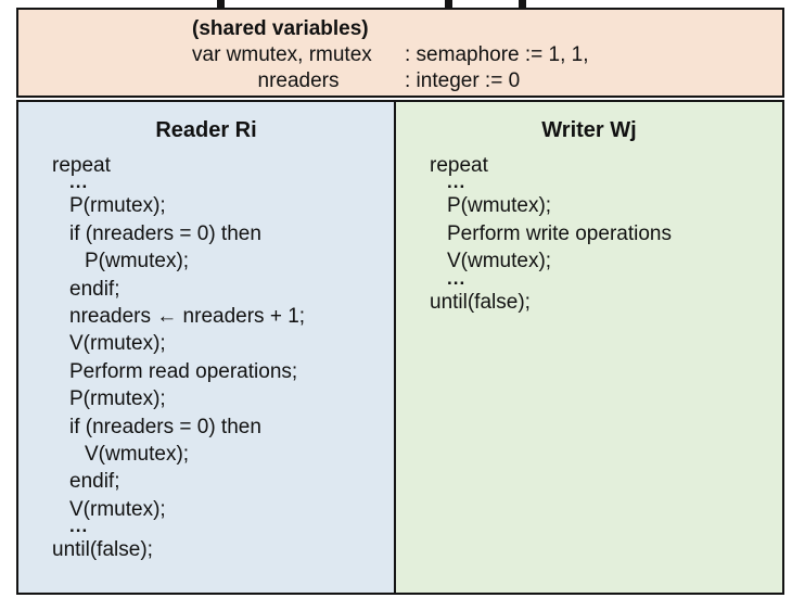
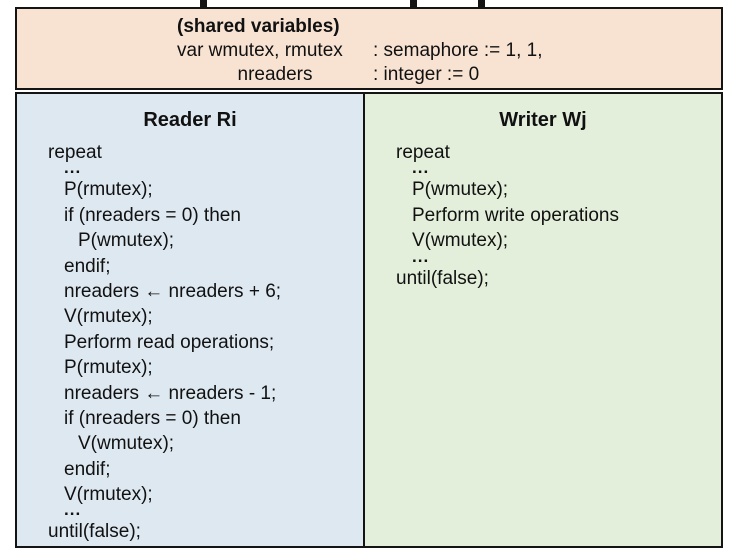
  (shared variables)
  var wmutex, rmutex
  : semaphore := 1, 1,
  nreaders
  : integer := 0
  Reader Ri
  repeat
  ...
  P(rmutex);
  if (nreaders = 0) then
  P(wmutex);
  endif;
- nreaders ← nreaders + 1;
+ nreaders ← nreaders + 6;
  V(rmutex);
  Perform read operations;
  P(rmutex);
+ nreaders ← nreaders - 1;
  if (nreaders = 0) then
  V(wmutex);
  endif;
  V(rmutex);
  ...
  until(false);
  Writer Wj
  repeat
  ...
  P(wmutex);
  Perform write operations
  V(wmutex);
  ...
  until(false);
